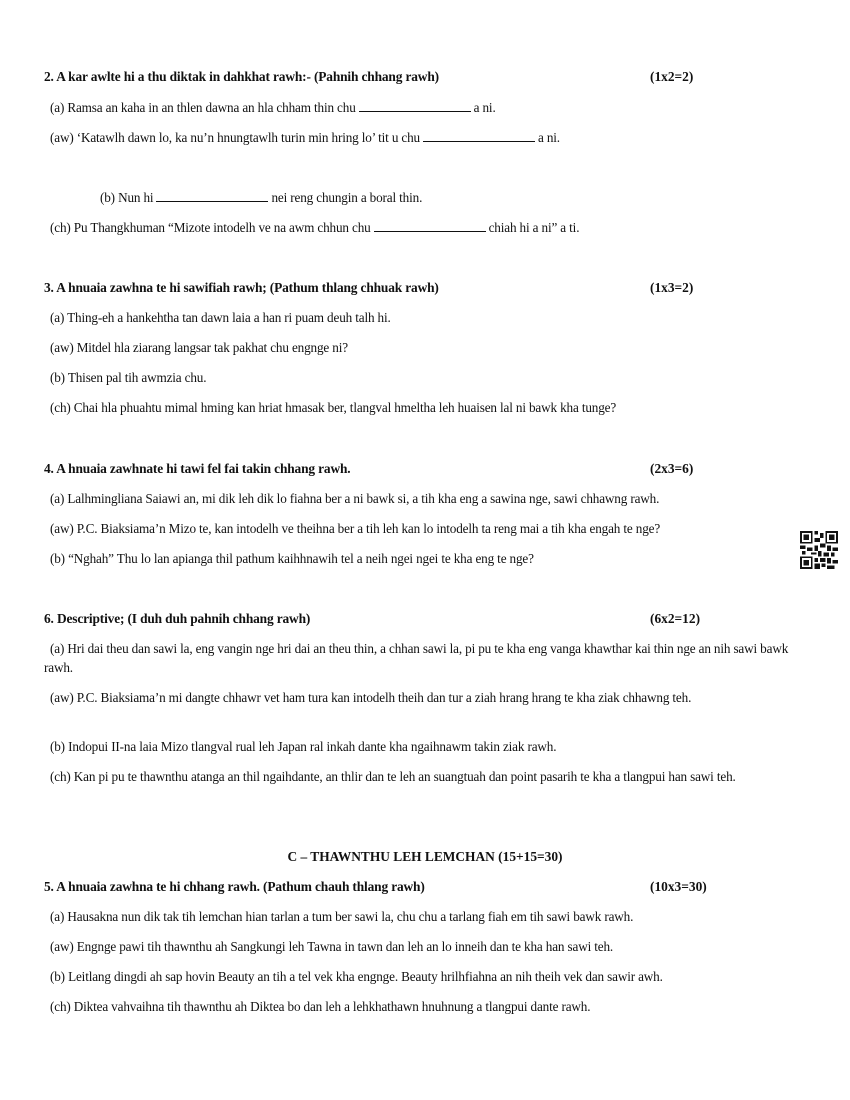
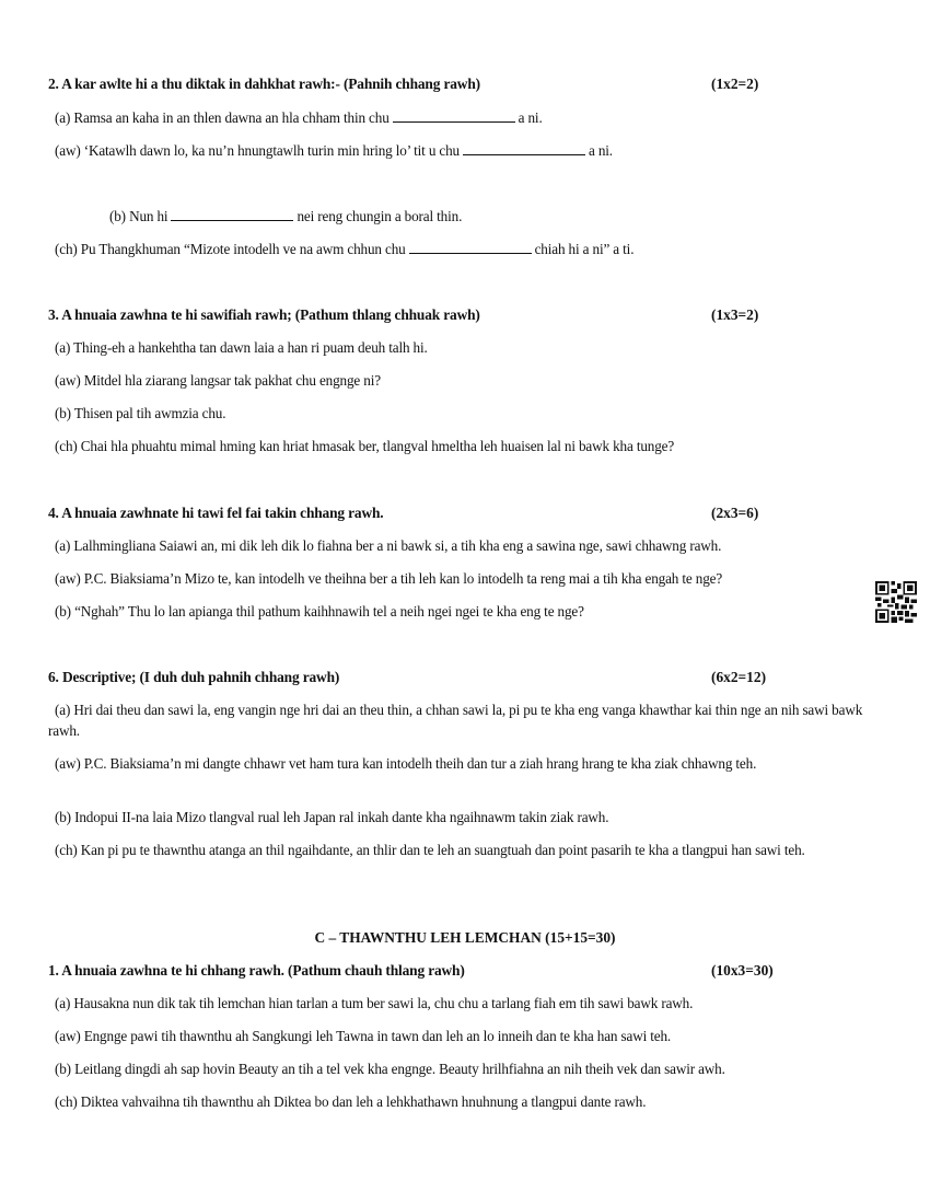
  2. A kar awlte hi a thu diktak in dahkhat rawh:- (Pahnih chhang rawh)
  (1x2=2)
  (a) Ramsa an kaha in an thlen dawna an hla chham thin chu a ni.
  (aw) ‘Katawlh dawn lo, ka nu’n hnungtawlh turin min hring lo’ tit u chu a ni.
  (b) Nun hi nei reng chungin a boral thin.
  (ch) Pu Thangkhuman “Mizote intodelh ve na awm chhun chu chiah hi a ni” a ti.
  3. A hnuaia zawhna te hi sawifiah rawh; (Pathum thlang chhuak rawh)
  (1x3=2)
  (a) Thing-eh a hankehtha tan dawn laia a han ri puam deuh talh hi.
  (aw) Mitdel hla ziarang langsar tak pakhat chu engnge ni?
  (b) Thisen pal tih awmzia chu.
  (ch) Chai hla phuahtu mimal hming kan hriat hmasak ber, tlangval hmeltha leh huaisen lal ni bawk kha tunge?
  4. A hnuaia zawhnate hi tawi fel fai takin chhang rawh.
  (2x3=6)
  (a) Lalhmingliana Saiawi an, mi dik leh dik lo fiahna ber a ni bawk si, a tih kha eng a sawina nge, sawi chhawng rawh.
  (aw) P.C. Biaksiama’n Mizo te, kan intodelh ve theihna ber a tih leh kan lo intodelh ta reng mai a tih kha engah te nge?
  (b) “Nghah” Thu lo lan apianga thil pathum kaihhnawih tel a neih ngei ngei te kha eng te nge?
  6. Descriptive; (I duh duh pahnih chhang rawh)
  (6x2=12)
  (a) Hri dai theu dan sawi la, eng vangin nge hri dai an theu thin, a chhan sawi la, pi pu te kha eng vanga khawthar kai thin nge an nih sawi bawk rawh.
  (aw) P.C. Biaksiama’n mi dangte chhawr vet ham tura kan intodelh theih dan tur a ziah hrang hrang te kha ziak chhawng teh.
  (b) Indopui II-na laia Mizo tlangval rual leh Japan ral inkah dante kha ngaihnawm takin ziak rawh.
  (ch) Kan pi pu te thawnthu atanga an thil ngaihdante, an thlir dan te leh an suangtuah dan point pasarih te kha a tlangpui han sawi teh.
  C – THAWNTHU LEH LEMCHAN (15+15=30)
- 5. A hnuaia zawhna te hi chhang rawh. (Pathum chauh thlang rawh)
+ 1. A hnuaia zawhna te hi chhang rawh. (Pathum chauh thlang rawh)
  (10x3=30)
  (a) Hausakna nun dik tak tih lemchan hian tarlan a tum ber sawi la, chu chu a tarlang fiah em tih sawi bawk rawh.
  (aw) Engnge pawi tih thawnthu ah Sangkungi leh Tawna in tawn dan leh an lo inneih dan te kha han sawi teh.
  (b) Leitlang dingdi ah sap hovin Beauty an tih a tel vek kha engnge. Beauty hrilhfiahna an nih theih vek dan sawir awh.
  (ch) Diktea vahvaihna tih thawnthu ah Diktea bo dan leh a lehkhathawn hnuhnung a tlangpui dante rawh.
